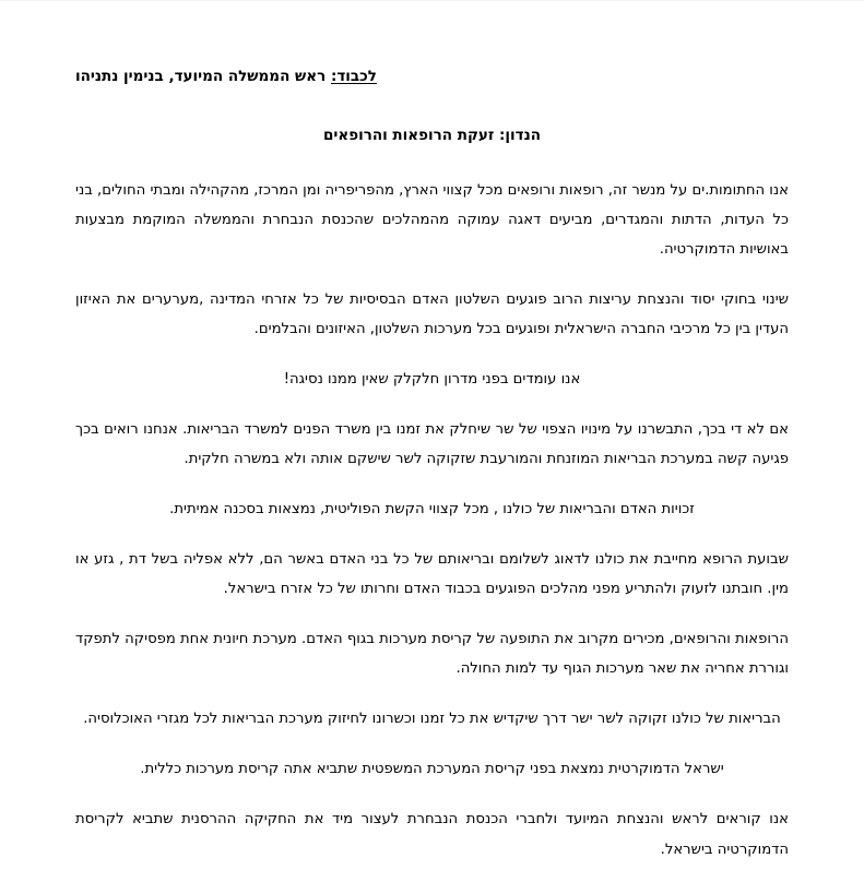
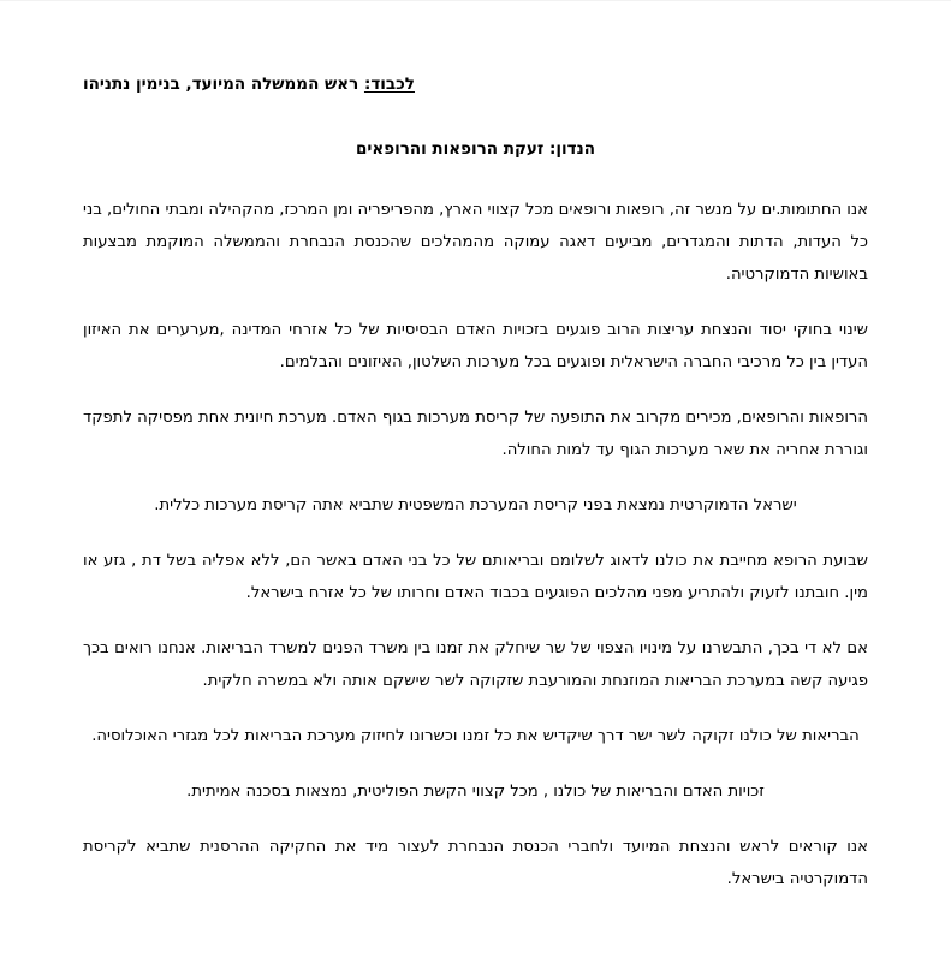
  לכבוד: ראש הממשלה המיועד, בנימין נתניהו
  הנדון: זעקת הרופאות והרופאים
  אנו החתומות.ים על מנשר זה, רופאות ורופאים מכל קצווי הארץ, מהפריפריה ומן המרכז, מהקהילה ומבתי החולים, בני כל העדות, הדתות והמגדרים, מביעים דאגה עמוקה מהמהלכים שהכנסת הנבחרת והממשלה המוקמת מבצעות באושיות הדמוקרטיה.
- שינוי בחוקי יסוד והנצחת עריצות הרוב פוגעים השלטון האדם הבסיסיות של כל אזרחי המדינה ,מערערים את האיזון העדין בין כל מרכיבי החברה הישראלית ופוגעים בכל מערכות השלטון, האיזונים והבלמים.
+ שינוי בחוקי יסוד והנצחת עריצות הרוב פוגעים בזכויות האדם הבסיסיות של כל אזרחי המדינה ,מערערים את האיזון העדין בין כל מרכיבי החברה הישראלית ופוגעים בכל מערכות השלטון, האיזונים והבלמים.
- אנו עומדים בפני מדרון חלקלק שאין ממנו נסיגה!
- אם לא די בכך, התבשרנו על מינויו הצפוי של שר שיחלק את זמנו בין משרד הפנים למשרד הבריאות. אנחנו רואים בכך פגיעה קשה במערכת הבריאות המוזנחת והמורעבת שזקוקה לשר שישקם אותה ולא במשרה חלקית.
+ הרופאות והרופאים, מכירים מקרוב את התופעה של קריסת מערכות בגוף האדם. מערכת חיונית אחת מפסיקה לתפקד וגוררת אחריה את שאר מערכות הגוף עד למות החולה.
- זכויות האדם והבריאות של כולנו , מכל קצווי הקשת הפוליטית, נמצאות בסכנה אמיתית.
+ ישראל הדמוקרטית נמצאת בפני קריסת המערכת המשפטית שתביא אתה קריסת מערכות כללית.
  שבועת הרופא מחייבת את כולנו לדאוג לשלומם ובריאותם של כל בני האדם באשר הם, ללא אפליה בשל דת , גזע או מין. חובתנו לזעוק ולהתריע מפני מהלכים הפוגעים בכבוד האדם וחרותו של כל אזרח בישראל.
- הרופאות והרופאים, מכירים מקרוב את התופעה של קריסת מערכות בגוף האדם. מערכת חיונית אחת מפסיקה לתפקד וגוררת אחריה את שאר מערכות הגוף עד למות החולה.
+ אם לא די בכך, התבשרנו על מינויו הצפוי של שר שיחלק את זמנו בין משרד הפנים למשרד הבריאות. אנחנו רואים בכך פגיעה קשה במערכת הבריאות המוזנחת והמורעבת שזקוקה לשר שישקם אותה ולא במשרה חלקית.
  הבריאות של כולנו זקוקה לשר ישר דרך שיקדיש את כל זמנו וכשרונו לחיזוק מערכת הבריאות לכל מגזרי האוכלוסיה.
- ישראל הדמוקרטית נמצאת בפני קריסת המערכת המשפטית שתביא אתה קריסת מערכות כללית.
+ זכויות האדם והבריאות של כולנו , מכל קצווי הקשת הפוליטית, נמצאות בסכנה אמיתית.
  אנו קוראים לראש והנצחת המיועד ולחברי הכנסת הנבחרת לעצור מיד את החקיקה ההרסנית שתביא לקריסת הדמוקרטיה בישראל.
